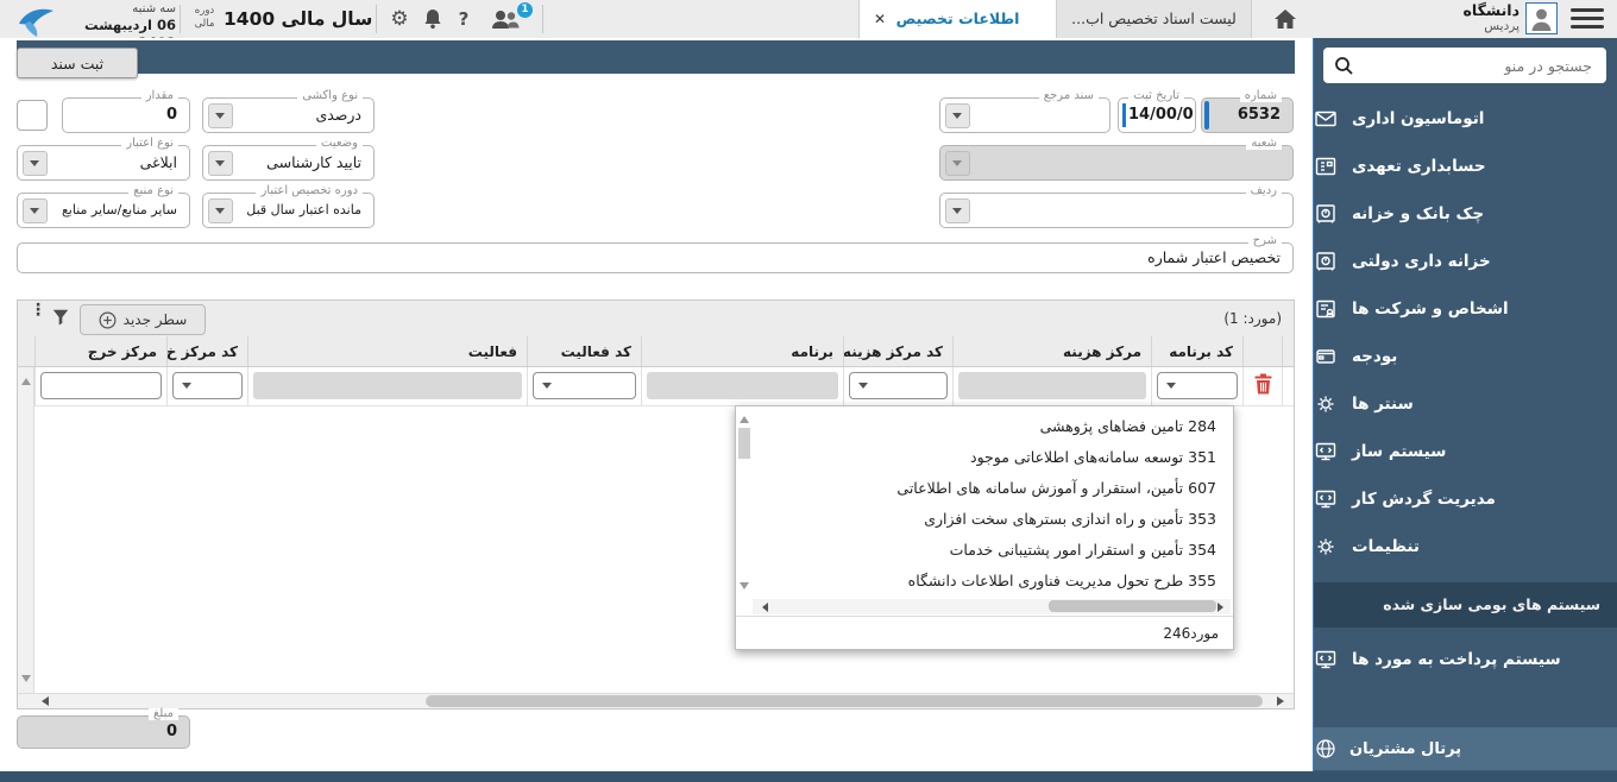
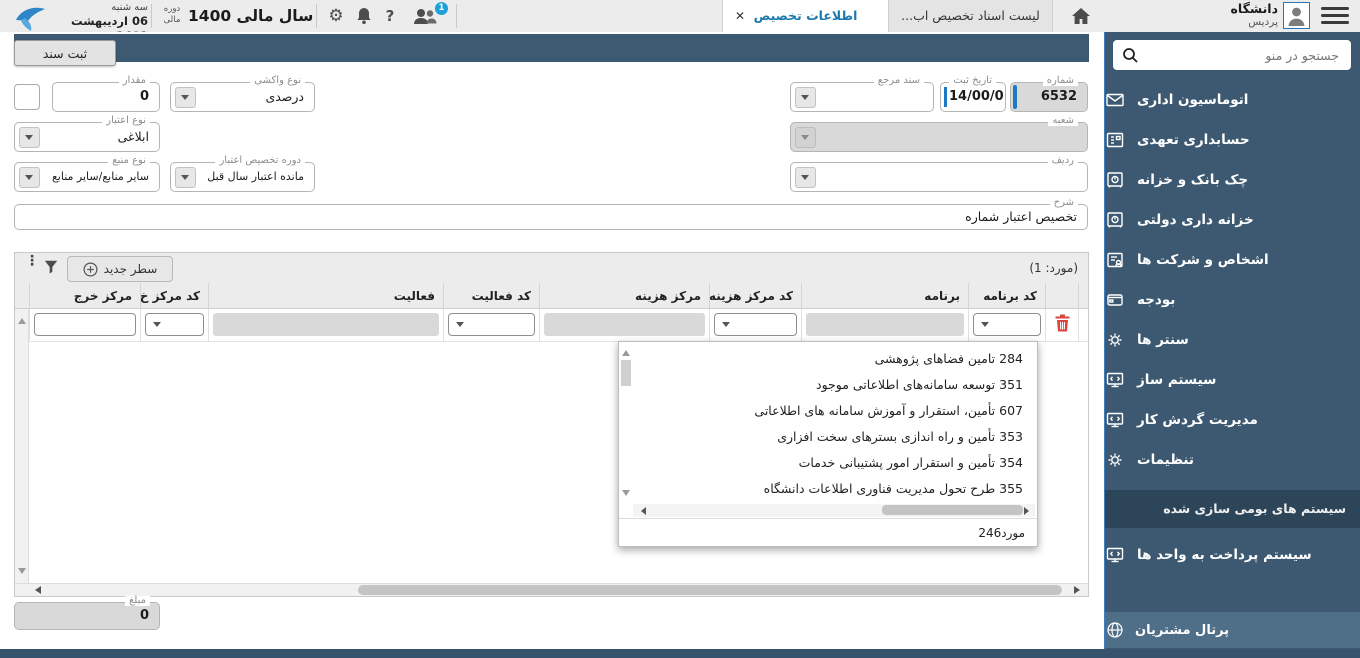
  سه شنبه
  06 اردیبهشت
  دوره
  مالی
  سال مالی 1400
  ⚙
  ?
  1
  ✕
  لیست اسناد تخصیص اب...
  دانشگاه
  پردیس
  اتوماسیون اداری
  حسابداری تعهدی
  چک بانک و خزانه
  خزانه داری دولتی
  اشخاص و شرکت ها
  بودجه
  سنتر ها
  سیستم ساز
  مدیریت گردش کار
  تنظیمات
  سیستم های بومی سازی شده
- سیستم پرداخت به مورد ها
+ سیستم پرداخت به واحد ها
  پرتال مشتریان
  ثبت سند
  شماره
  6532
  تاریخ ثبت
  14/00/0
  سند مرجع
  نوع واکشی
  درصدی
  مقدار
  0
  شعبه
- وضعیت
- تایید کارشناسی
  نوع اعتبار
  ابلاغی
  ردیف
  دوره تخصیص اعتبار
  مانده اعتبار سال قبل
  نوع منبع
  سایر منابع/سایر منابع
  شرح
  تخصیص اعتبار شماره
  (مورد: 1)
  ⋮
  سطر جدید
  کد برنامه
- مرکز هزینه
+ برنامه
  کد مرکز هزینه
- برنامه
+ مرکز هزینه
  کد فعالیت
  فعالیت
  کد مرکز خ
  مرکز خرج
  284 تامین فضاهای پژوهشی
  351 توسعه سامانه‌های اطلاعاتی موجود
  607 تأمین، استقرار و آموزش سامانه های اطلاعاتی
  353 تأمین و راه اندازی بسترهای سخت افزاری
  354 تأمین و استقرار امور پشتیبانی خدمات
  355 طرح تحول مدیریت فناوری اطلاعات دانشگاه
  246مورد
  مبلغ
  0
